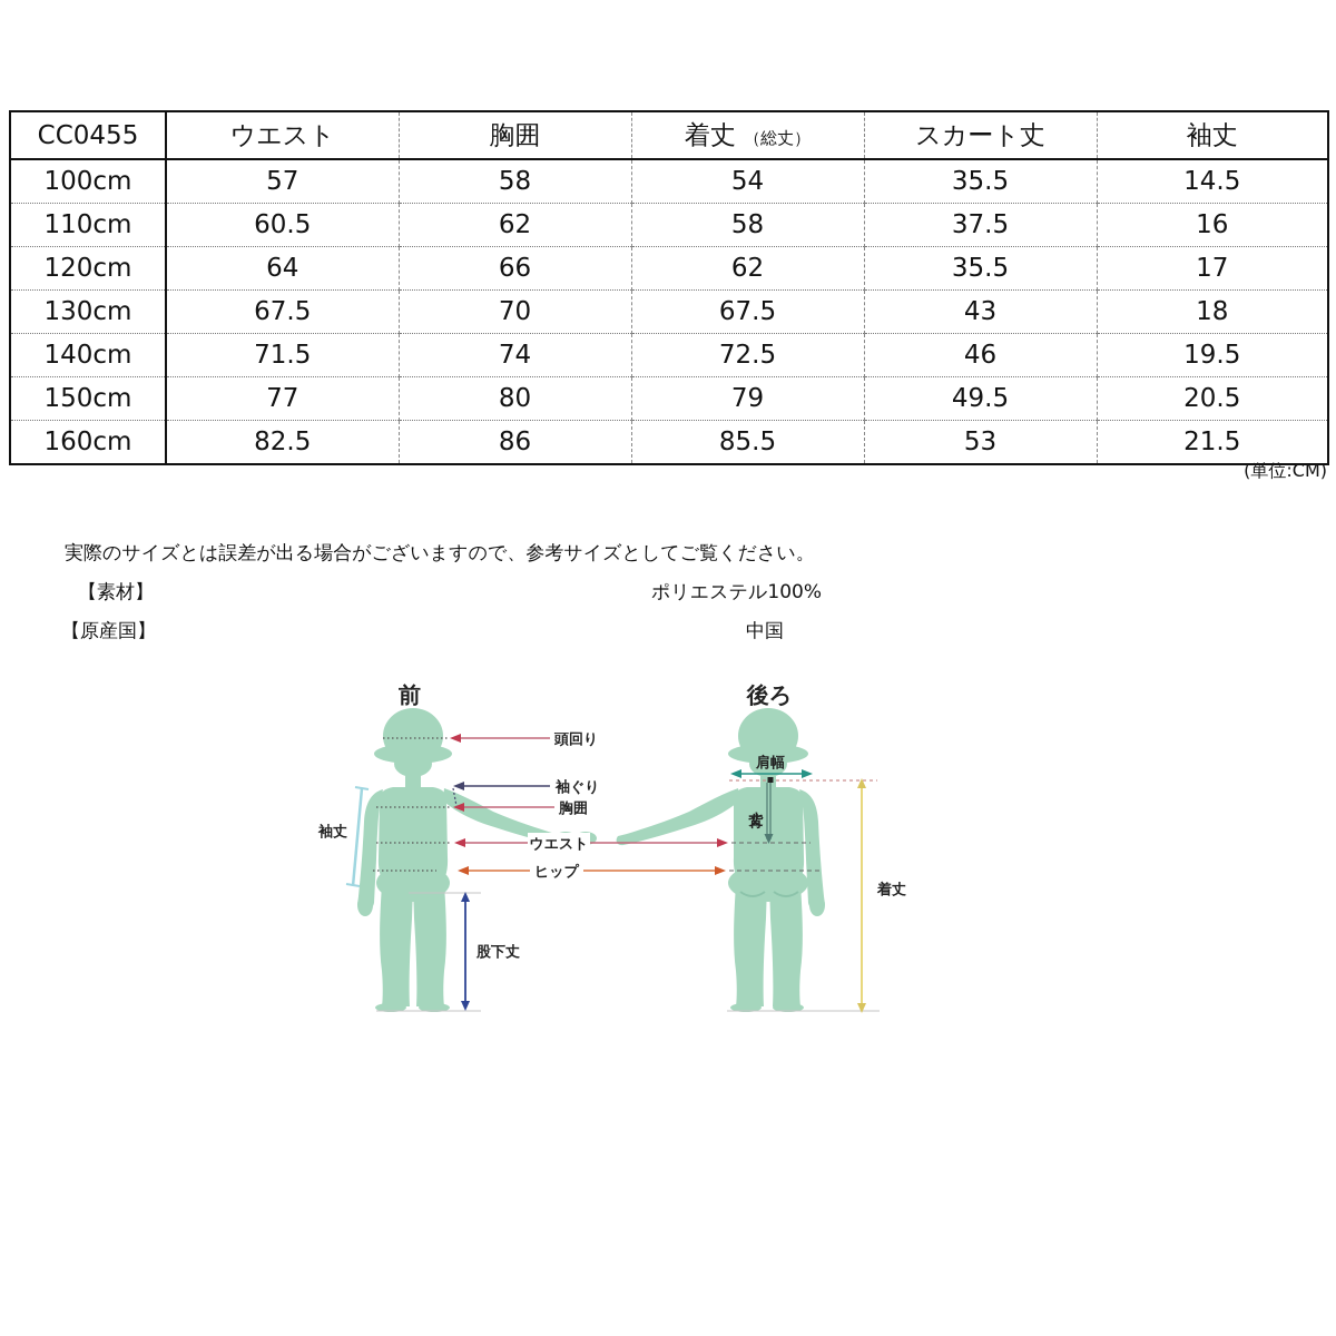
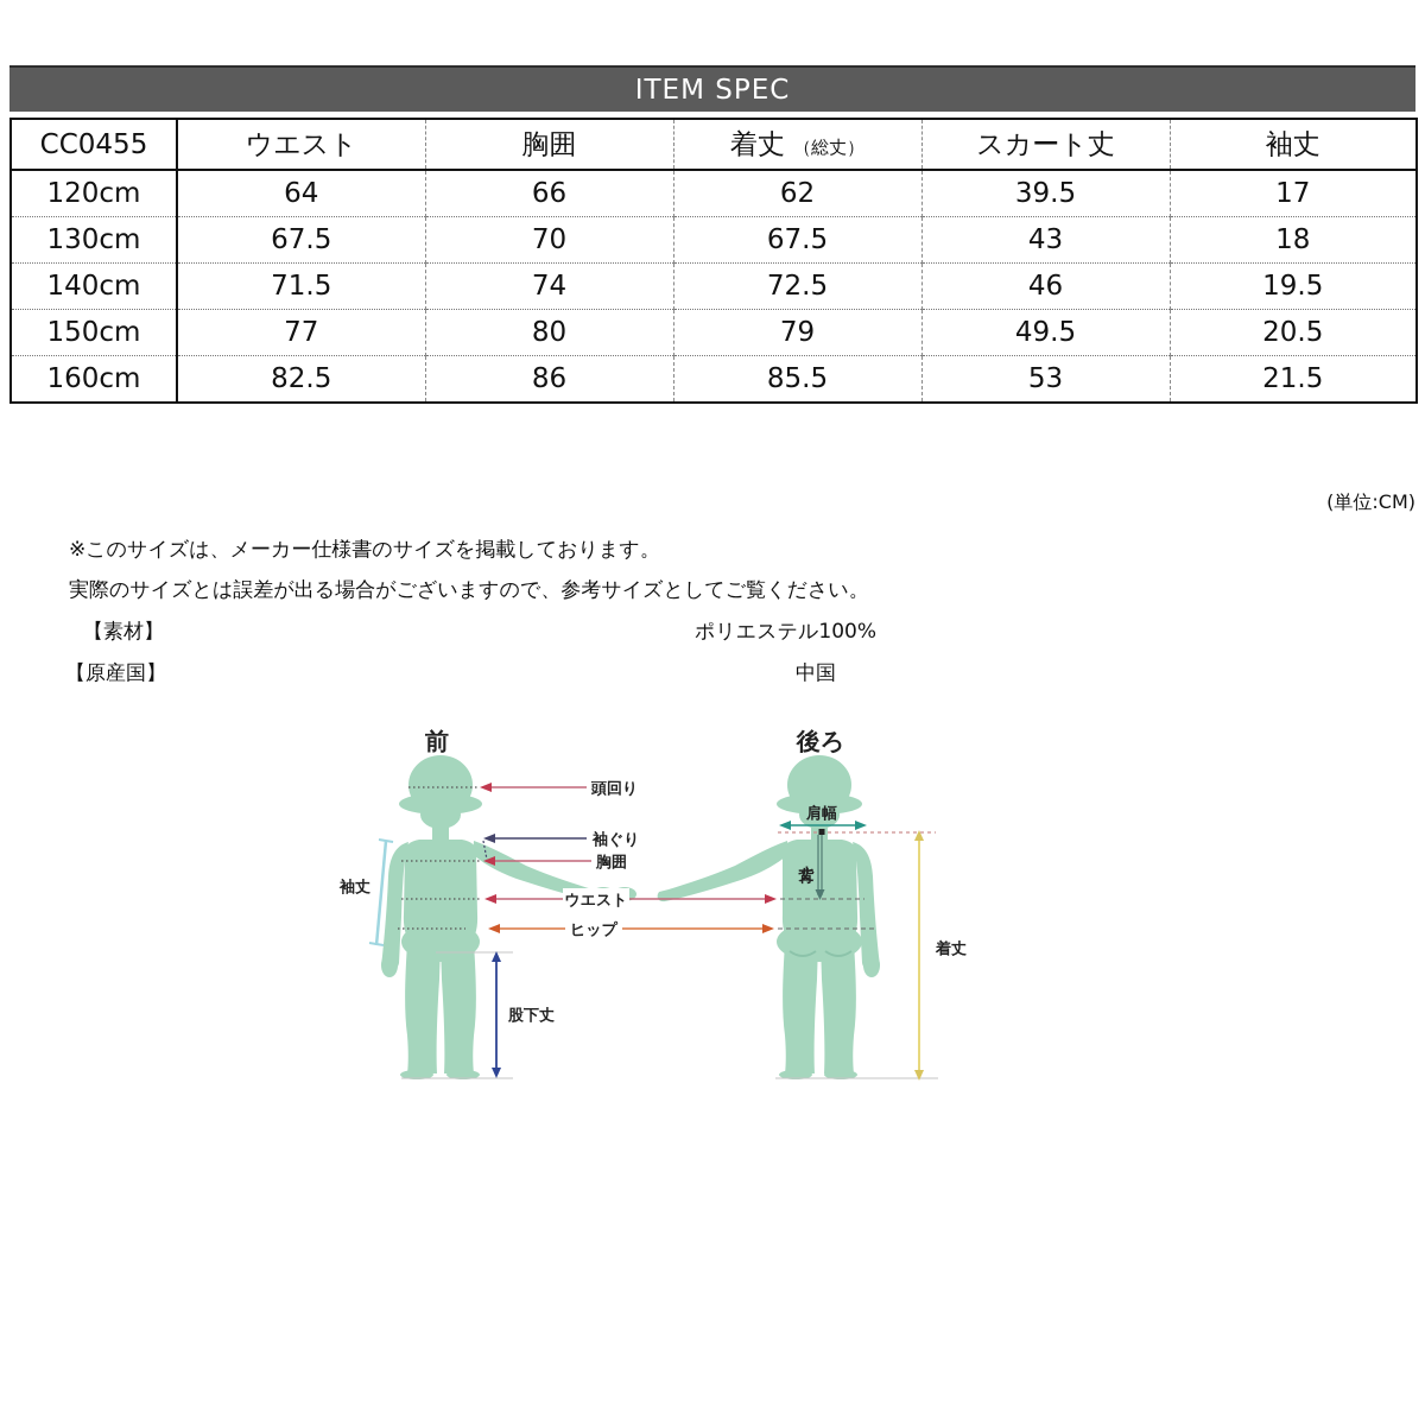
+ ITEM SPEC
  CC0455	ウエスト	胸囲	着丈 （総丈）	スカート丈	袖丈
- 100cm	57	58	54	35.5	14.5
- 110cm	60.5	62	58	37.5	16
- 120cm	64	66	62	35.5	17
+ 120cm	64	66	62	39.5	17
  130cm	67.5	70	67.5	43	18
  140cm	71.5	74	72.5	46	19.5
  150cm	77	80	79	49.5	20.5
  160cm	82.5	86	85.5	53	21.5
  (単位:CM)
+ ※このサイズは、メーカー仕様書のサイズを掲載しております。
  実際のサイズとは誤差が出る場合がございますので、参考サイズとしてご覧ください。
  【素材】
  ポリエステル100%
  【原産国】
  中国
  前
  後ろ
  頭回り
  袖ぐり
  胸囲
  ウエスト
  ヒップ
  袖丈
  股下丈
  肩幅
  着丈
